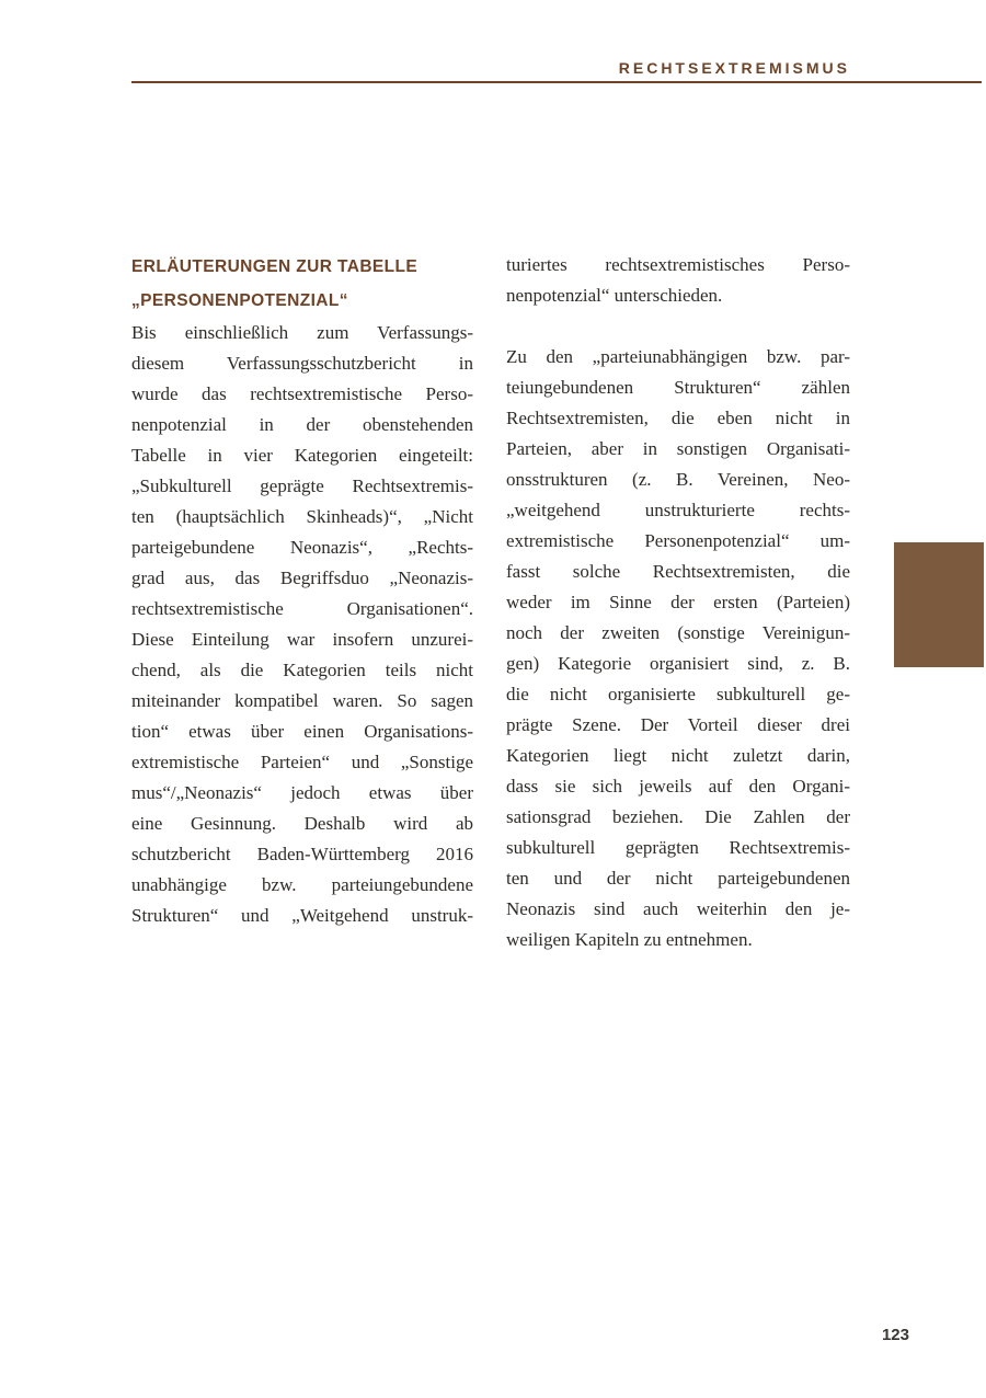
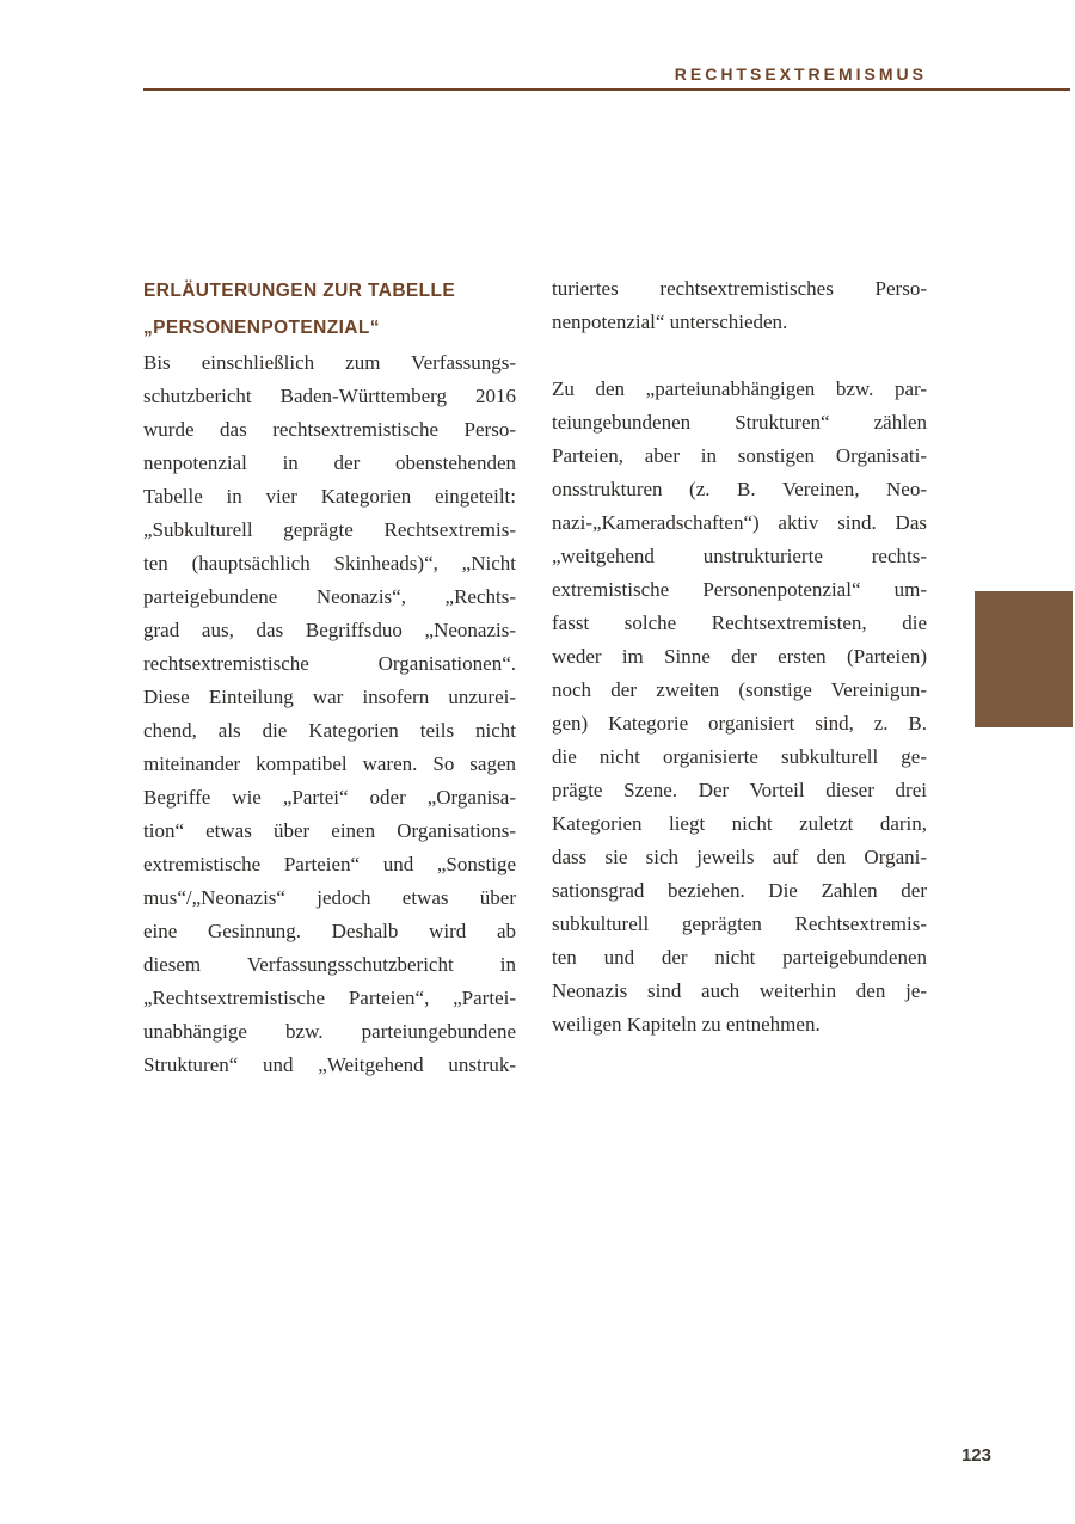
  RECHTSEXTREMISMUS
  ERLÄUTERUNGEN ZUR TABELLE
  „PERSONENPOTENZIAL“
  Bis einschließlich zum Verfassungs-
- diesem Verfassungsschutzbericht in
+ schutzbericht Baden-Württemberg 2016
  wurde das rechtsextremistische Perso-
  nenpotenzial in der obenstehenden
  Tabelle in vier Kategorien eingeteilt:
  „Subkulturell geprägte Rechtsextremis-
  ten (hauptsächlich Skinheads)“, „Nicht
  parteigebundene Neonazis“, „Rechts-
  grad aus, das Begriffsduo „Neonazis-
  rechtsextremistische Organisationen“.
  Diese Einteilung war insofern unzurei-
  chend, als die Kategorien teils nicht
  miteinander kompatibel waren. So sagen
+ Begriffe wie „Partei“ oder „Organisa-
  tion“ etwas über einen Organisations-
  extremistische Parteien“ und „Sonstige
  mus“/„Neonazis“ jedoch etwas über
  eine Gesinnung. Deshalb wird ab
- schutzbericht Baden-Württemberg 2016
+ diesem Verfassungsschutzbericht in
+ „Rechtsextremistische Parteien“, „Partei-
  unabhängige bzw. parteiungebundene
  Strukturen“ und „Weitgehend unstruk-
  turiertes rechtsextremistisches Perso-
  nenpotenzial“ unterschieden.
  Zu den „parteiunabhängigen bzw. par-
  teiungebundenen Strukturen“ zählen
- Rechtsextremisten, die eben nicht in
  Parteien, aber in sonstigen Organisati-
  onsstrukturen (z. B. Vereinen, Neo-
+ nazi-„Kameradschaften“) aktiv sind. Das
  „weitgehend unstrukturierte rechts-
  extremistische Personenpotenzial“ um-
  fasst solche Rechtsextremisten, die
  weder im Sinne der ersten (Parteien)
  noch der zweiten (sonstige Vereinigun-
  gen) Kategorie organisiert sind, z. B.
  die nicht organisierte subkulturell ge-
  prägte Szene. Der Vorteil dieser drei
  Kategorien liegt nicht zuletzt darin,
  dass sie sich jeweils auf den Organi-
  sationsgrad beziehen. Die Zahlen der
  subkulturell geprägten Rechtsextremis-
  ten und der nicht parteigebundenen
  Neonazis sind auch weiterhin den je-
  weiligen Kapiteln zu entnehmen.
  123
